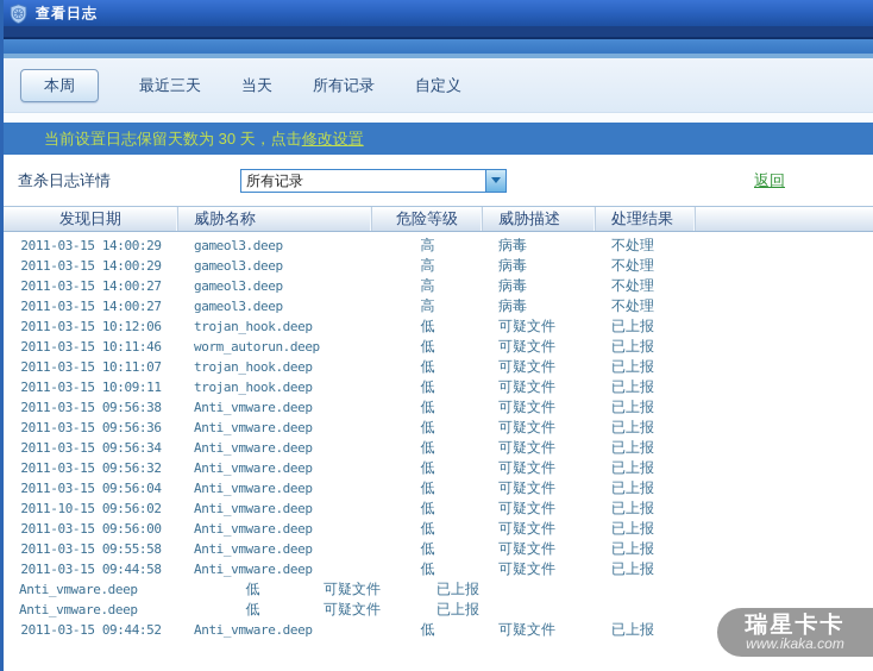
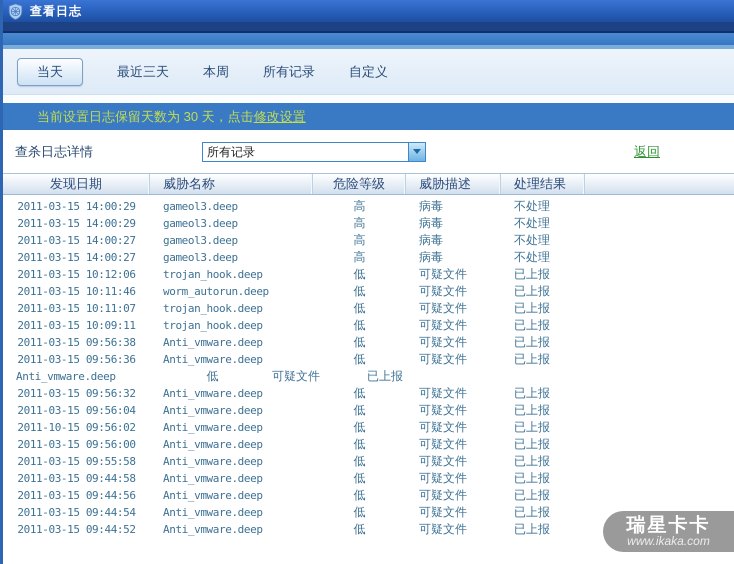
  查看日志
- 本周
+ 当天
  最近三天
- 当天
+ 本周
  所有记录
  自定义
  当前设置日志保留天数为 30 天，点击
  修改设置
  查杀日志详情
  所有记录
  返回
  发现日期
  威胁名称
  危险等级
  威胁描述
  处理结果
  2011-03-15 14:00:29
  gameol3.deep
  高
  病毒
  不处理
  2011-03-15 14:00:29
  gameol3.deep
  高
  病毒
  不处理
  2011-03-15 14:00:27
  gameol3.deep
  高
  病毒
  不处理
  2011-03-15 14:00:27
  gameol3.deep
  高
  病毒
  不处理
  2011-03-15 10:12:06
  trojan_hook.deep
  低
  可疑文件
  已上报
  2011-03-15 10:11:46
  worm_autorun.deep
  低
  可疑文件
  已上报
  2011-03-15 10:11:07
  trojan_hook.deep
  低
  可疑文件
  已上报
  2011-03-15 10:09:11
  trojan_hook.deep
  低
  可疑文件
  已上报
  2011-03-15 09:56:38
  Anti_vmware.deep
  低
  可疑文件
  已上报
  2011-03-15 09:56:36
  Anti_vmware.deep
  低
  可疑文件
  已上报
- 2011-03-15 09:56:34
  Anti_vmware.deep
  低
  可疑文件
  已上报
  2011-03-15 09:56:32
  Anti_vmware.deep
  低
  可疑文件
  已上报
  2011-03-15 09:56:04
  Anti_vmware.deep
  低
  可疑文件
  已上报
  2011-10-15 09:56:02
  Anti_vmware.deep
  低
  可疑文件
  已上报
  2011-03-15 09:56:00
  Anti_vmware.deep
  低
  可疑文件
  已上报
  2011-03-15 09:55:58
  Anti_vmware.deep
  低
  可疑文件
  已上报
  2011-03-15 09:44:58
  Anti_vmware.deep
  低
  可疑文件
  已上报
+ 2011-03-15 09:44:56
  Anti_vmware.deep
  低
  可疑文件
  已上报
+ 2011-03-15 09:44:54
  Anti_vmware.deep
  低
  可疑文件
  已上报
  2011-03-15 09:44:52
  Anti_vmware.deep
  低
  可疑文件
  已上报
  瑞星卡卡
  www.ikaka.com
